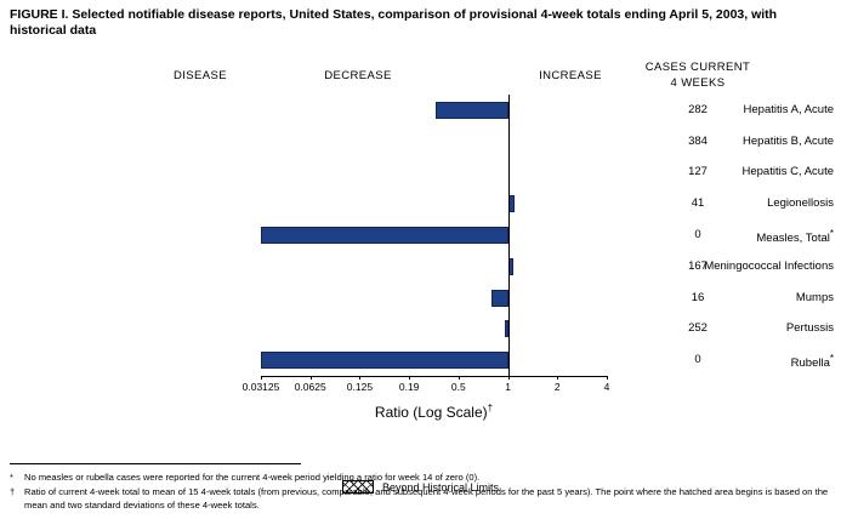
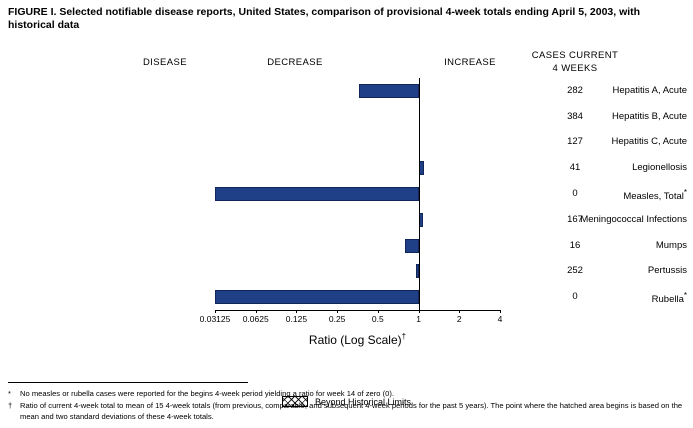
  FIGURE I. Selected notifiable disease reports, United States, comparison of provisional 4-week totals ending April 5, 2003, with historical data
  DISEASE
  DECREASE
  INCREASE
  CASES CURRENT
  4 WEEKS
  Hepatitis A, Acute
  Hepatitis B, Acute
  Hepatitis C, Acute
  Legionellosis
  Measles, Total*
  Meningococcal Infections
  Mumps
  Pertussis
  Rubella*
  282
  384
  127
  41
  0
  167
  16
  252
  0
  0.03125
  0.0625
  0.125
- 0.19
+ 0.25
  0.5
  1
  2
  4
  Ratio (Log Scale)†
  Beyond Historical Limits
  *
- No measles or rubella cases were reported for the current 4-week period yielding a ratio for week 14 of zero (0).
+ No measles or rubella cases were reported for the begins 4-week period yielding a ratio for week 14 of zero (0).
  †
  Ratio of current 4-week total to mean of 15 4-week totals (from previous, comparable, and subsequent 4-week periods for the past 5 years). The point where the hatched area begins is based on the mean and two standard deviations of these 4-week totals.
